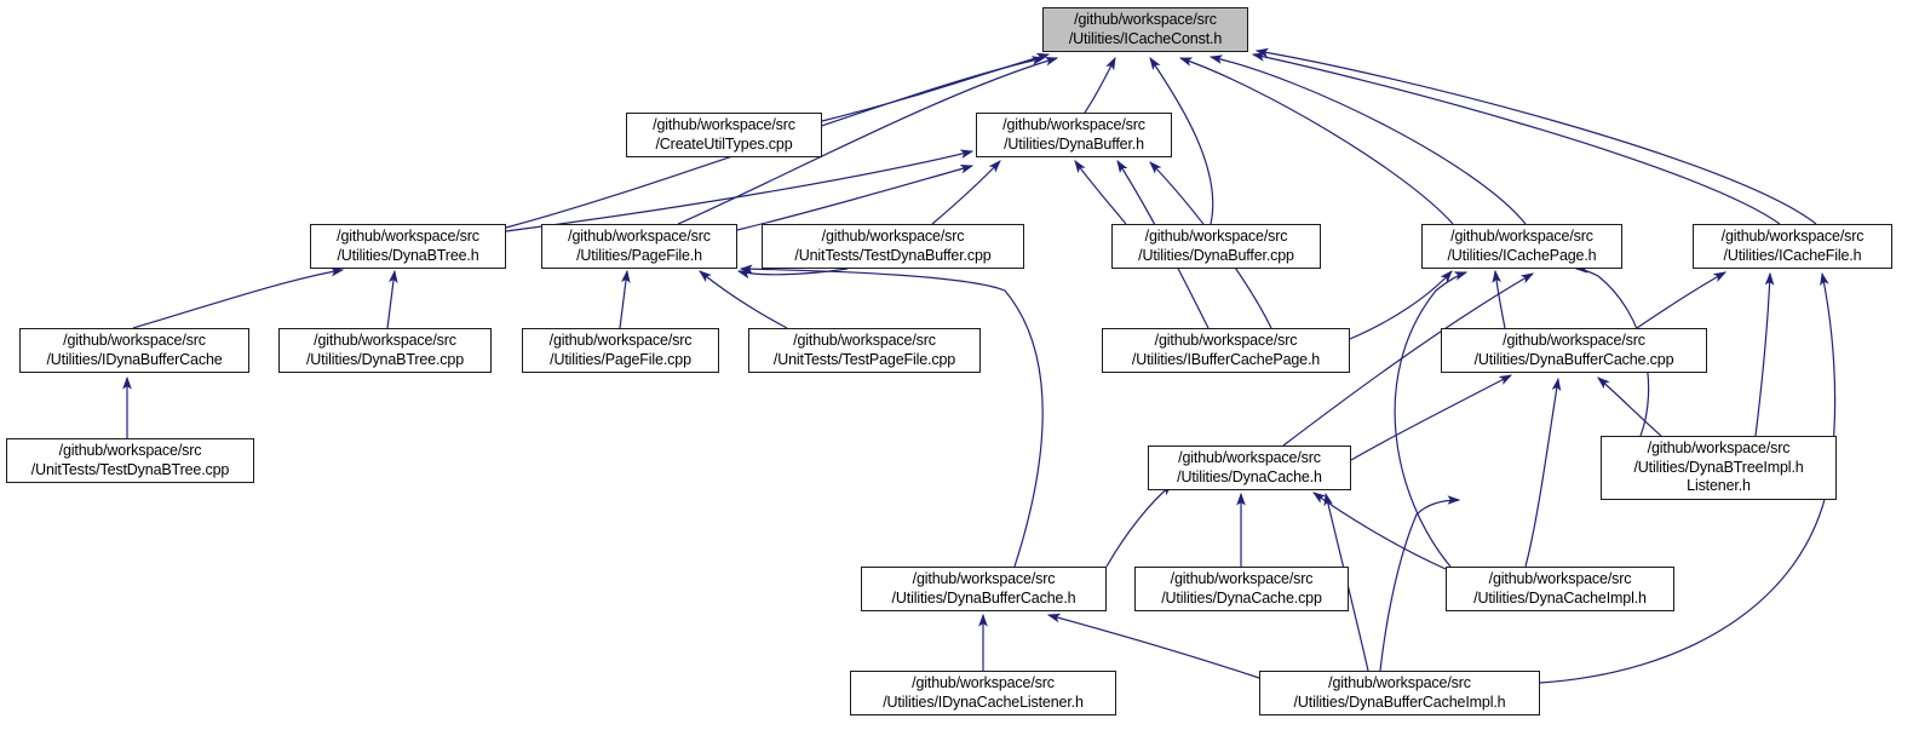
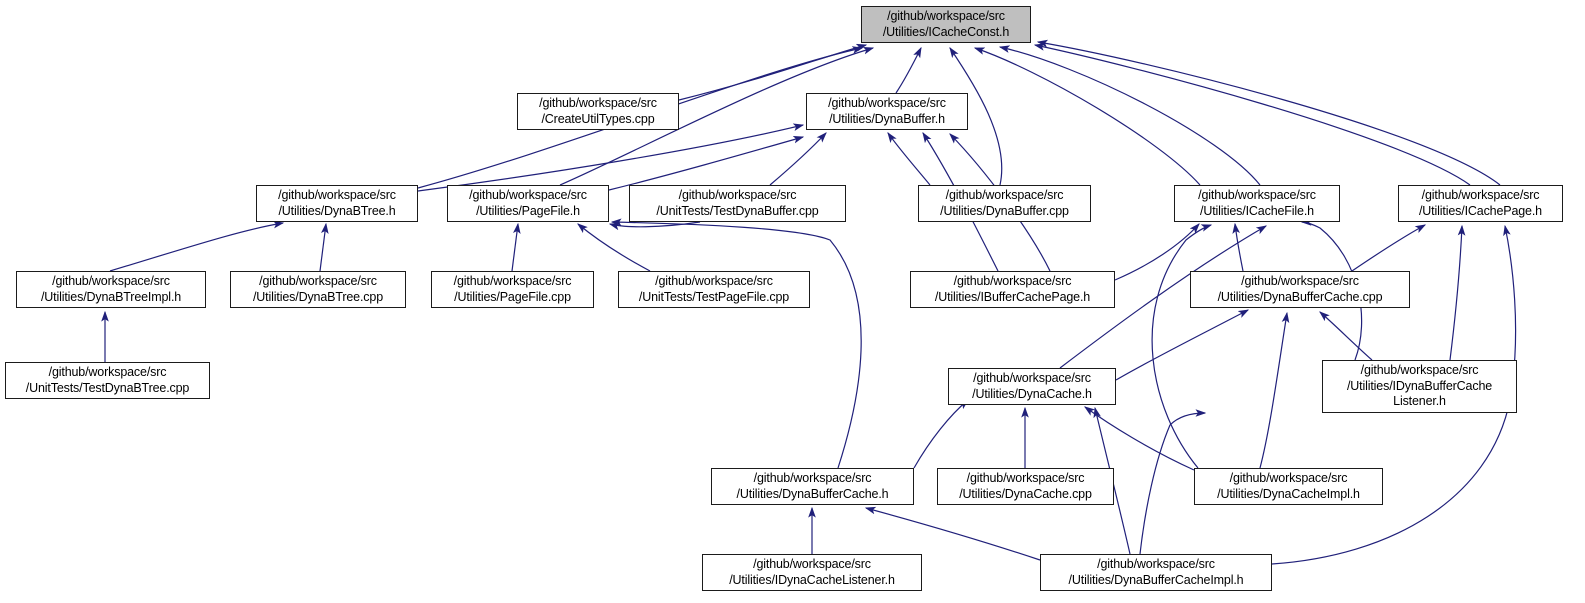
  /github/workspace/src
  /Utilities/ICacheConst.h
  /github/workspace/src
  /CreateUtilTypes.cpp
  /github/workspace/src
  /Utilities/DynaBuffer.h
  /github/workspace/src
  /Utilities/DynaBTree.h
  /github/workspace/src
  /Utilities/PageFile.h
  /github/workspace/src
  /UnitTests/TestDynaBuffer.cpp
  /github/workspace/src
  /Utilities/DynaBuffer.cpp
  /github/workspace/src
- /Utilities/ICachePage.h
+ /Utilities/ICacheFile.h
  /github/workspace/src
- /Utilities/ICacheFile.h
+ /Utilities/ICachePage.h
  /github/workspace/src
- /Utilities/IDynaBufferCache
+ /Utilities/DynaBTreeImpl.h
  /github/workspace/src
  /Utilities/DynaBTree.cpp
  /github/workspace/src
  /Utilities/PageFile.cpp
  /github/workspace/src
  /UnitTests/TestPageFile.cpp
  /github/workspace/src
  /Utilities/IBufferCachePage.h
  /github/workspace/src
  /Utilities/DynaBufferCache.cpp
  /github/workspace/src
  /UnitTests/TestDynaBTree.cpp
  /github/workspace/src
- /Utilities/DynaBTreeImpl.h
+ /Utilities/IDynaBufferCache
  Listener.h
  /github/workspace/src
  /Utilities/DynaCache.h
  /github/workspace/src
  /Utilities/DynaBufferCache.h
  /github/workspace/src
  /Utilities/DynaCache.cpp
  /github/workspace/src
  /Utilities/DynaCacheImpl.h
  /github/workspace/src
  /Utilities/IDynaCacheListener.h
  /github/workspace/src
  /Utilities/DynaBufferCacheImpl.h
